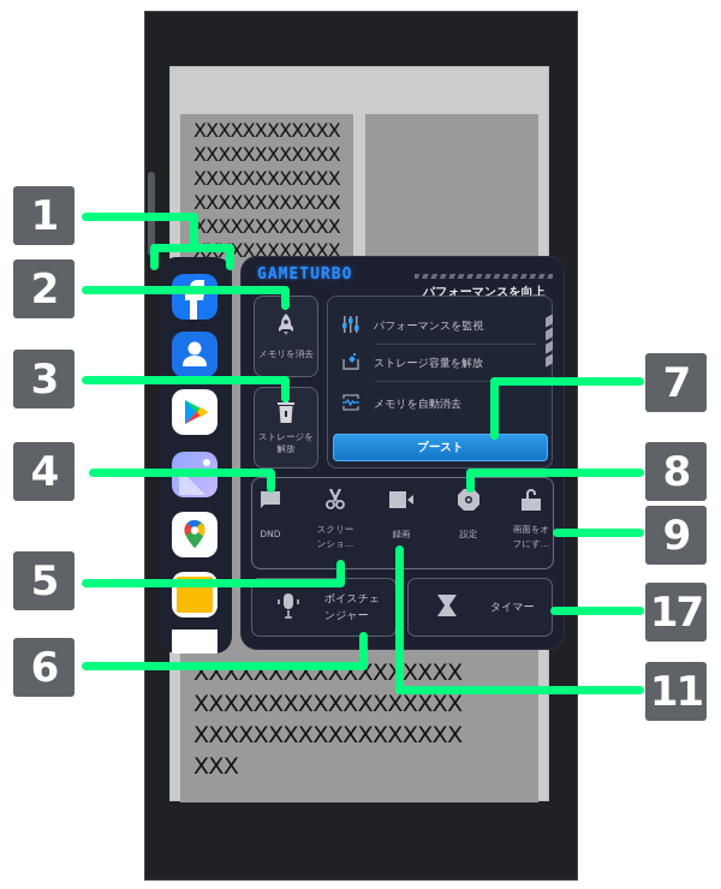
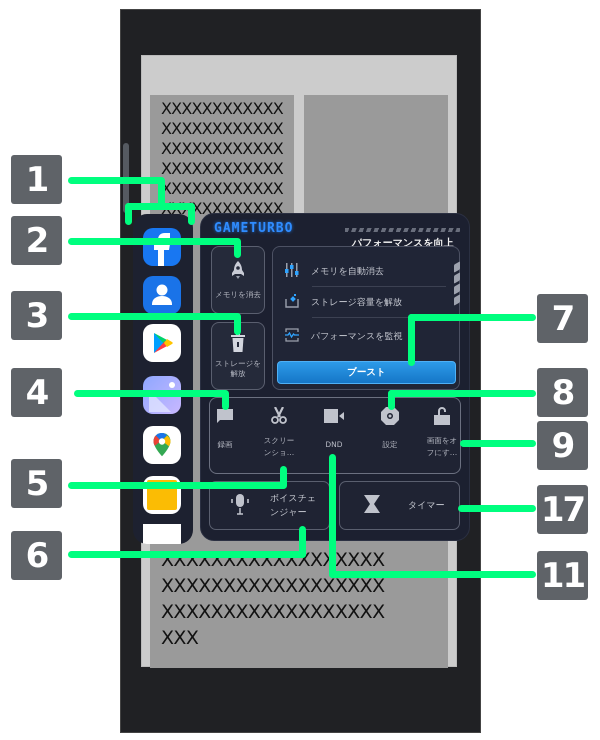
  XXXXXXXXXXXX
  XXXXXXXXXXXX
  XXXXXXXXXXXX
  XXXXXXXXXXXX
  XXXXXXXXXXXX
  XXXXXXXXX
  XXXXXXXXXXXXXXXXX
  XXXXXXXXXXXXXXXXXX
  XXXXXXXXXXXXXXXXXX
  XXX
  GAMETURBO
  パフォーマンスを向上
  メモリを消去
  ストレージを
  解放
- パフォーマンスを監視
+ メモリを自動消去
  ストレージ容量を解放
- メモリを自動消去
+ パフォーマンスを監視
  ブースト
- DND
+ 録画
  スクリー
  ンショ…
- 録画
+ DND
  設定
  画面をオ
  フにす…
  ボイスチェ
  ンジャー
  タイマー
  1
  2
  3
  4
  5
  6
  7
  8
  9
  17
  11
